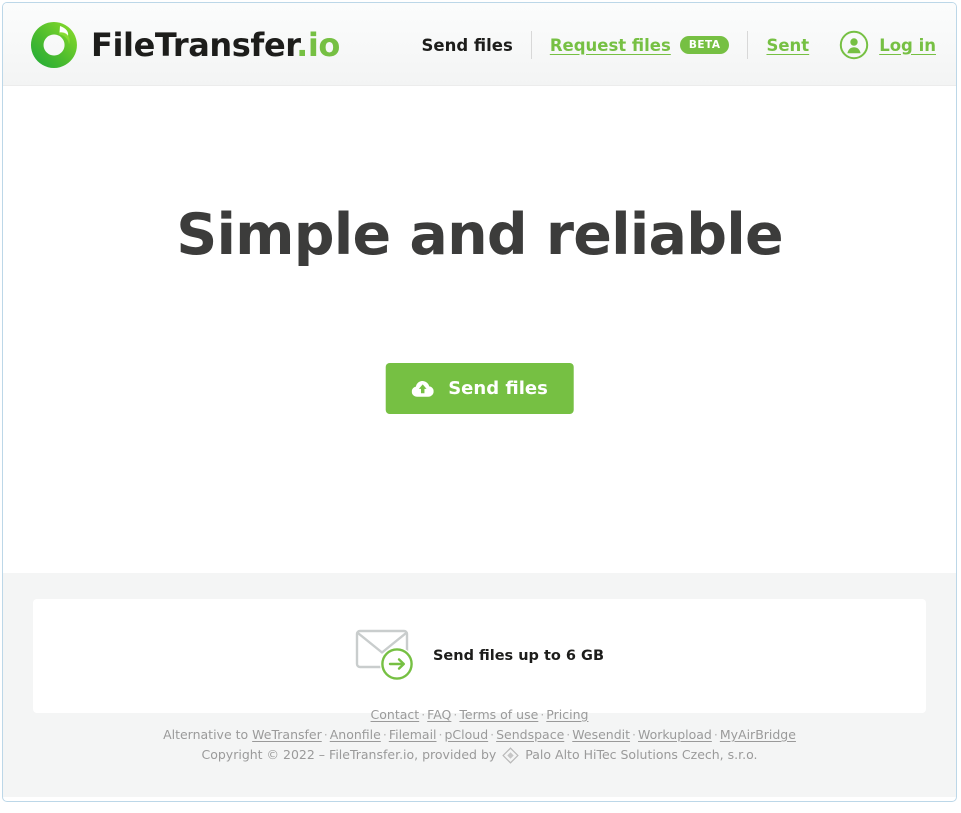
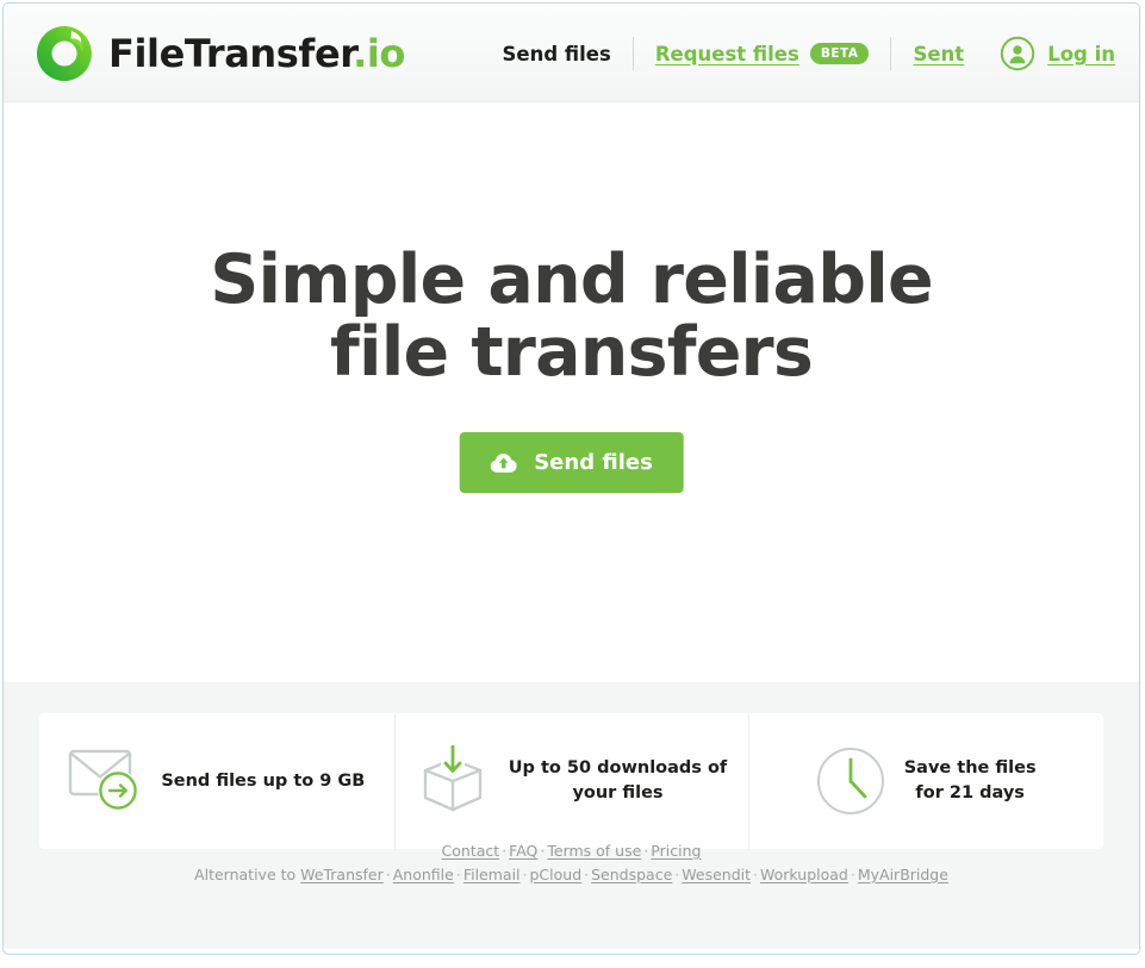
  FileTransfer.io
  Send files
  Request files
  BETA
  Sent
  Log in
  Simple and reliable
+ file transfers
  Send files
- Send files up to 6 GB
+ Send files up to 9 GB
+ Up to 50 downloads of
+ your files
+ Save the files
+ for 21 days
  Contact · FAQ · Terms of use · Pricing
  Alternative to WeTransfer · Anonfile · Filemail · pCloud · Sendspace · Wesendit · Workupload · MyAirBridge
- Copyright © 2022 – FileTransfer.io, provided by
- Palo Alto HiTec Solutions Czech, s.r.o.
